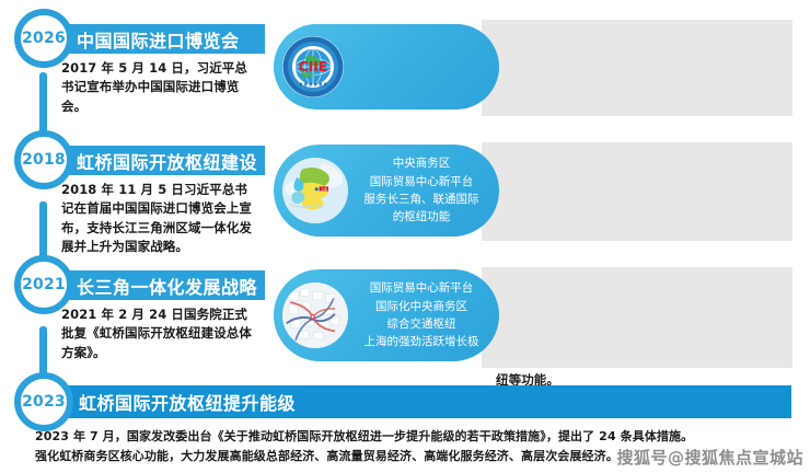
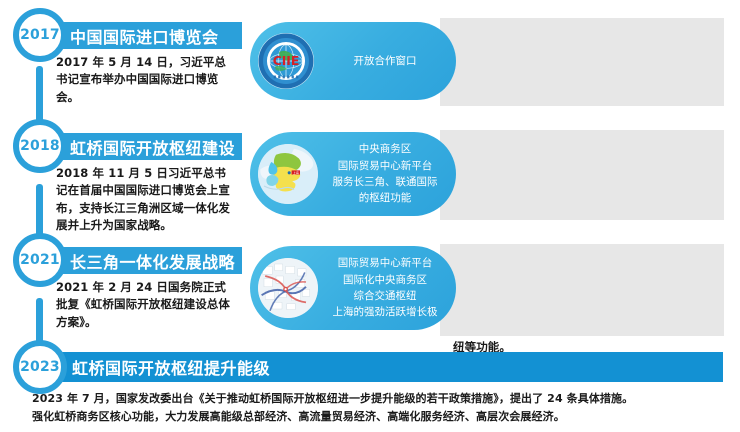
  CIIE
+ 开放合作窗口
  中国国际进口博览会
- 2026
+ 2017
  2017 年 5 月 14 日，习近平总书记宣布举办中国国际进口博览会。
  中央商务区
  国际贸易中心新平台
  服务长三角、联通国际
  的枢纽功能
  虹桥国际开放枢纽建设
  2018
  2018 年 11 月 5 日习近平总书记在首届中国国际进口博览会上宣布，支持长江三角洲区域一体化发展并上升为国家战略。
  国际贸易中心新平台
  国际化中央商务区
  综合交通枢纽
  上海的强劲活跃增长极
  长三角一体化发展战略
  2021
  2021 年 2 月 24 日国务院正式批复《虹桥国际开放枢纽建设总体方案》。
  虹桥国际开放枢纽提升能级
  2023
  2023 年 7 月，国家发改委出台《关于推动虹桥国际开放枢纽进一步提升能级的若干政策措施》，提出了 24 条具体措施。
  强化虹桥商务区核心功能，大力发展高能级总部经济、高流量贸易经济、高端化服务经济、高层次会展经济。
- 搜狐号@搜狐焦点宣城站
